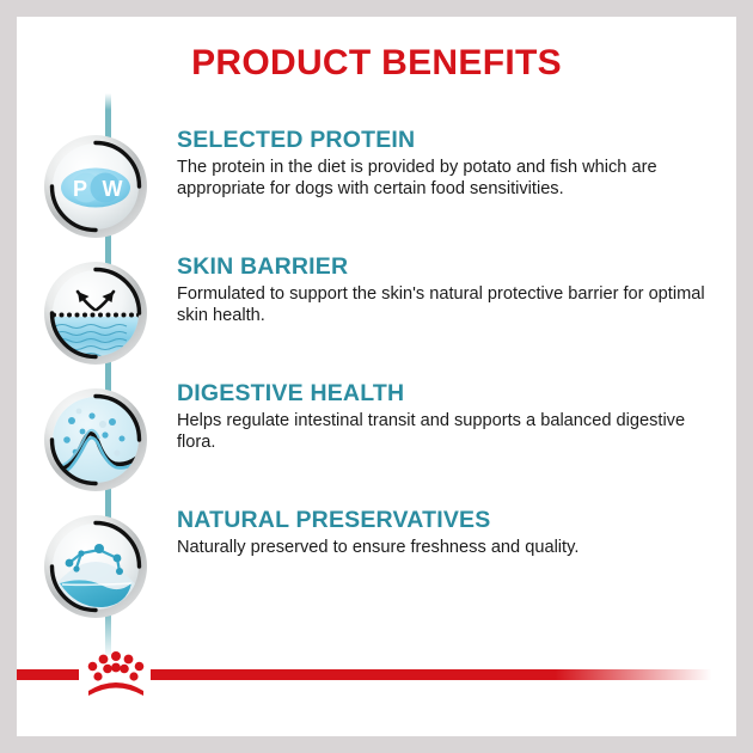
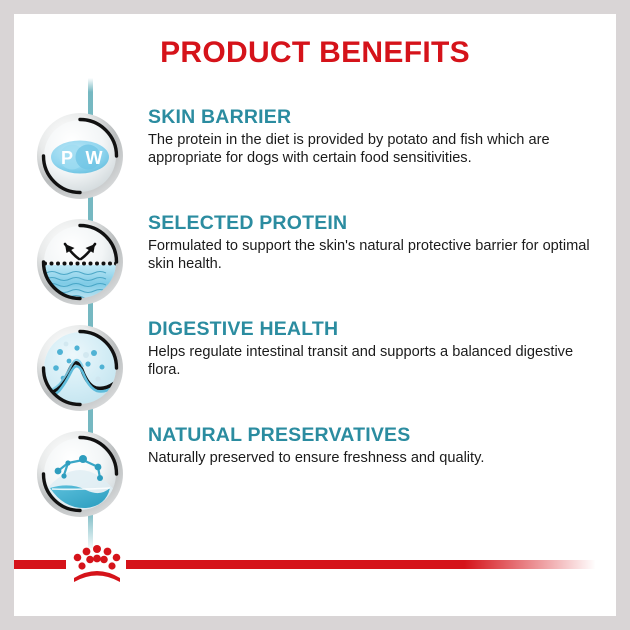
  PRODUCT BENEFITS
  P
  W
- SELECTED PROTEIN
+ SKIN BARRIER
  The protein in the diet is provided by potato and fish which are appropriate for dogs with certain food sensitivities.
- SKIN BARRIER
+ SELECTED PROTEIN
  Formulated to support the skin's natural protective barrier for optimal skin health.
  DIGESTIVE HEALTH
  Helps regulate intestinal transit and supports a balanced digestive flora.
  NATURAL PRESERVATIVES
  Naturally preserved to ensure freshness and quality.
